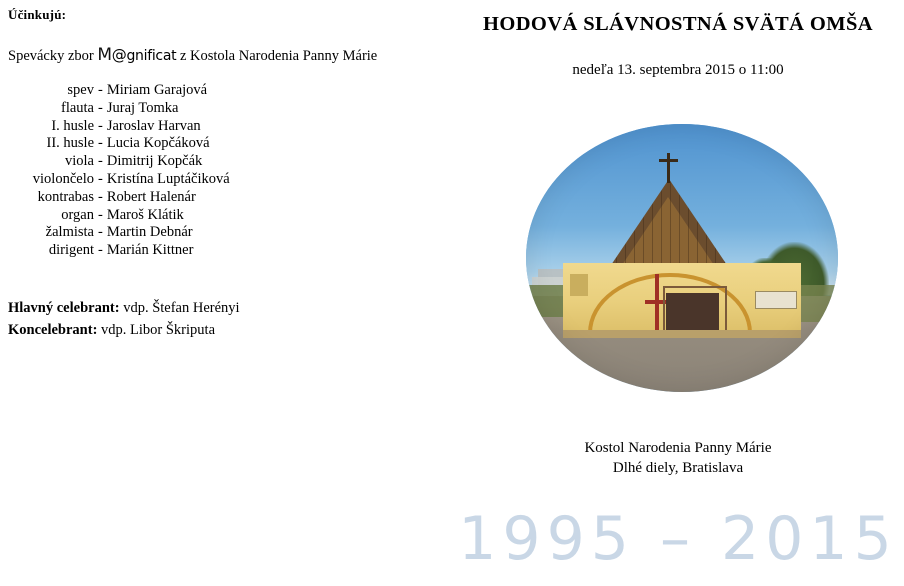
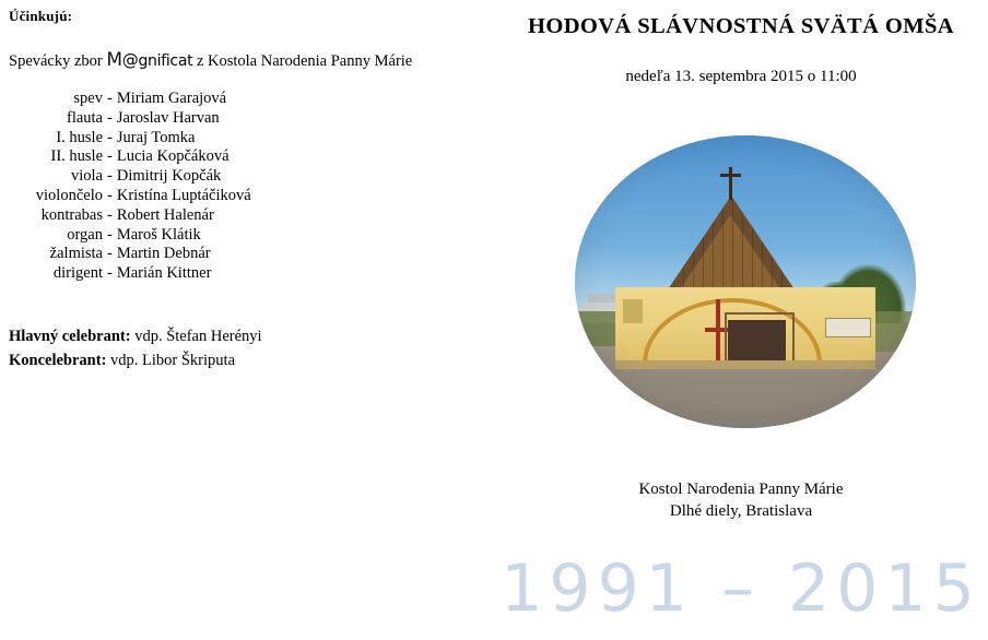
  Účinkujú:
  Spevácky zbor M@gnificat z Kostola Narodenia Panny Márie
  spev
  -
  Miriam Garajová
  flauta
  -
- Juraj Tomka
+ Jaroslav Harvan
  I. husle
  -
- Jaroslav Harvan
+ Juraj Tomka
  II. husle
  -
  Lucia Kopčáková
  viola
  -
  Dimitrij Kopčák
  violončelo
  -
  Kristína Luptáčiková
  kontrabas
  -
  Robert Halenár
  organ
  -
  Maroš Klátik
  žalmista
  -
  Martin Debnár
  dirigent
  -
  Marián Kittner
  Hlavný celebrant: vdp. Štefan Herényi
  Koncelebrant: vdp. Libor Škriputa
  HODOVÁ SLÁVNOSTNÁ SVÄTÁ OMŠA
  nedeľa 13. septembra 2015 o 11:00
  Kostol Narodenia Panny Márie
  Dlhé diely, Bratislava
- 1995 – 2015
+ 1991 – 2015
